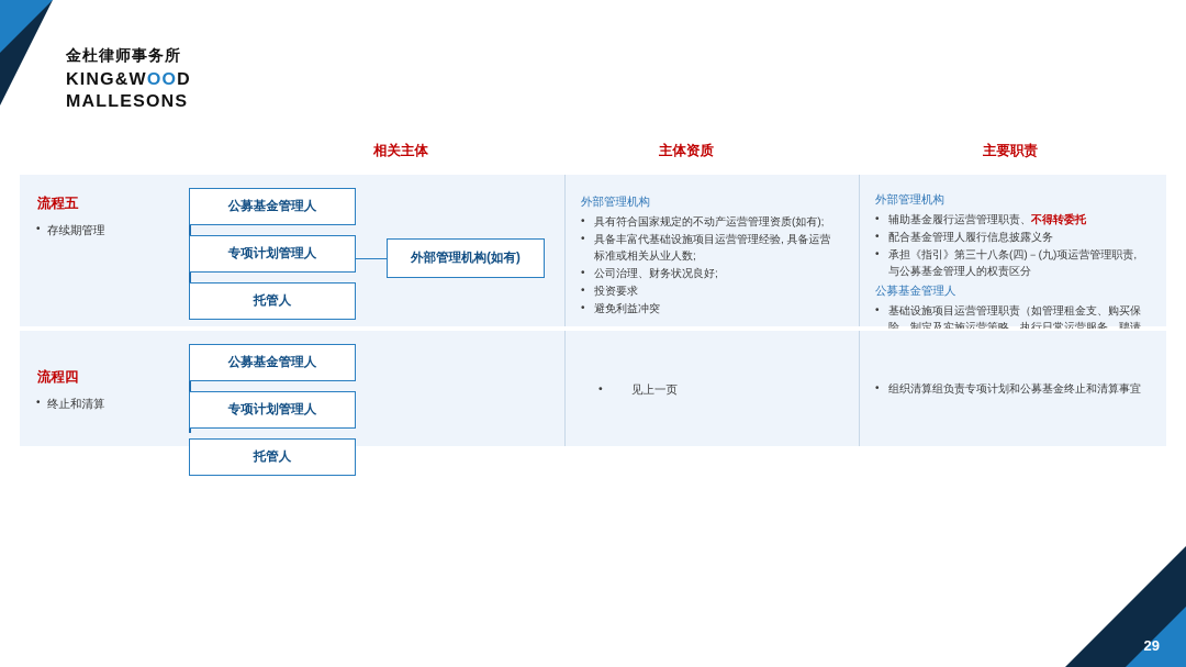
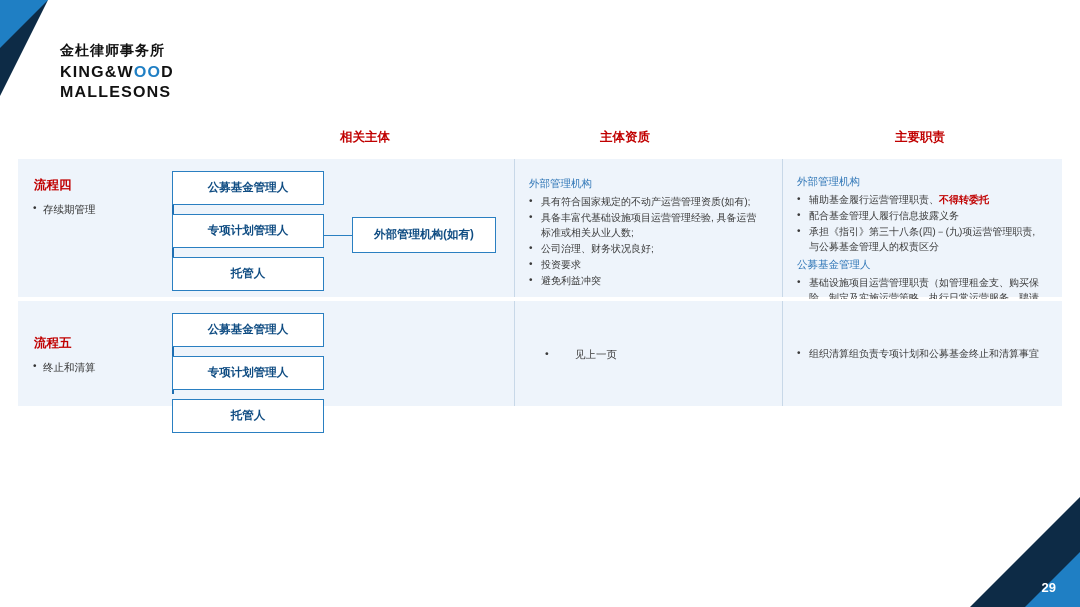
  金杜律师事务所
  KING&WOOD
  MALLESONS
  相关主体
  主体资质
  主要职责
- 流程五
+ 流程四
  存续期管理
  公募基金管理人
  专项计划管理人
  托管人
  外部管理机构(如有)
  外部管理机构
  具有符合国家规定的不动产运营管理资质(如有);
  具备丰富代基础设施项目运营管理经验, 具备运营标准或相关从业人数;
  公司治理、财务状况良好;
  投资要求
  避免利益冲突
  外部管理机构
  辅助基金履行运营管理职责、不得转委托
  配合基金管理人履行信息披露义务
  承担《指引》第三十八条(四)－(九)项运营管理职责, 与公募基金管理人的权责区分
  公募基金管理人
- 流程四
+ 流程五
  终止和清算
  公募基金管理人
  专项计划管理人
  托管人
  见上一页
  组织清算组负责专项计划和公募基金终止和清算事宜
  29
